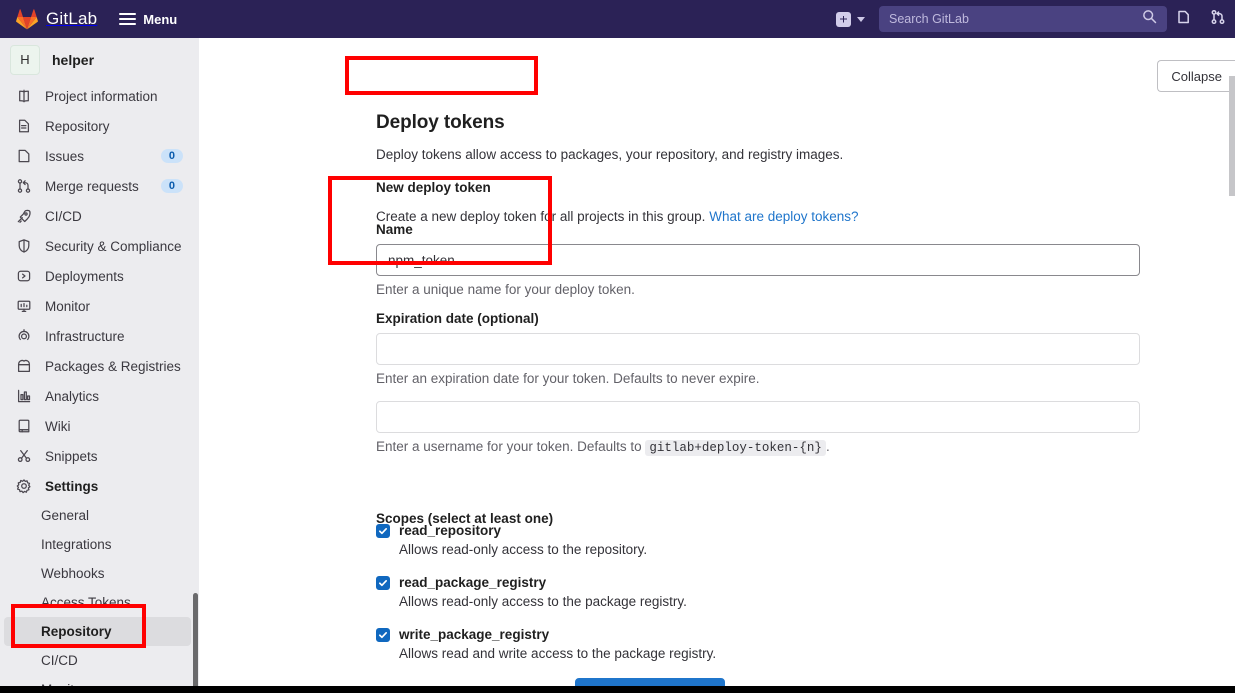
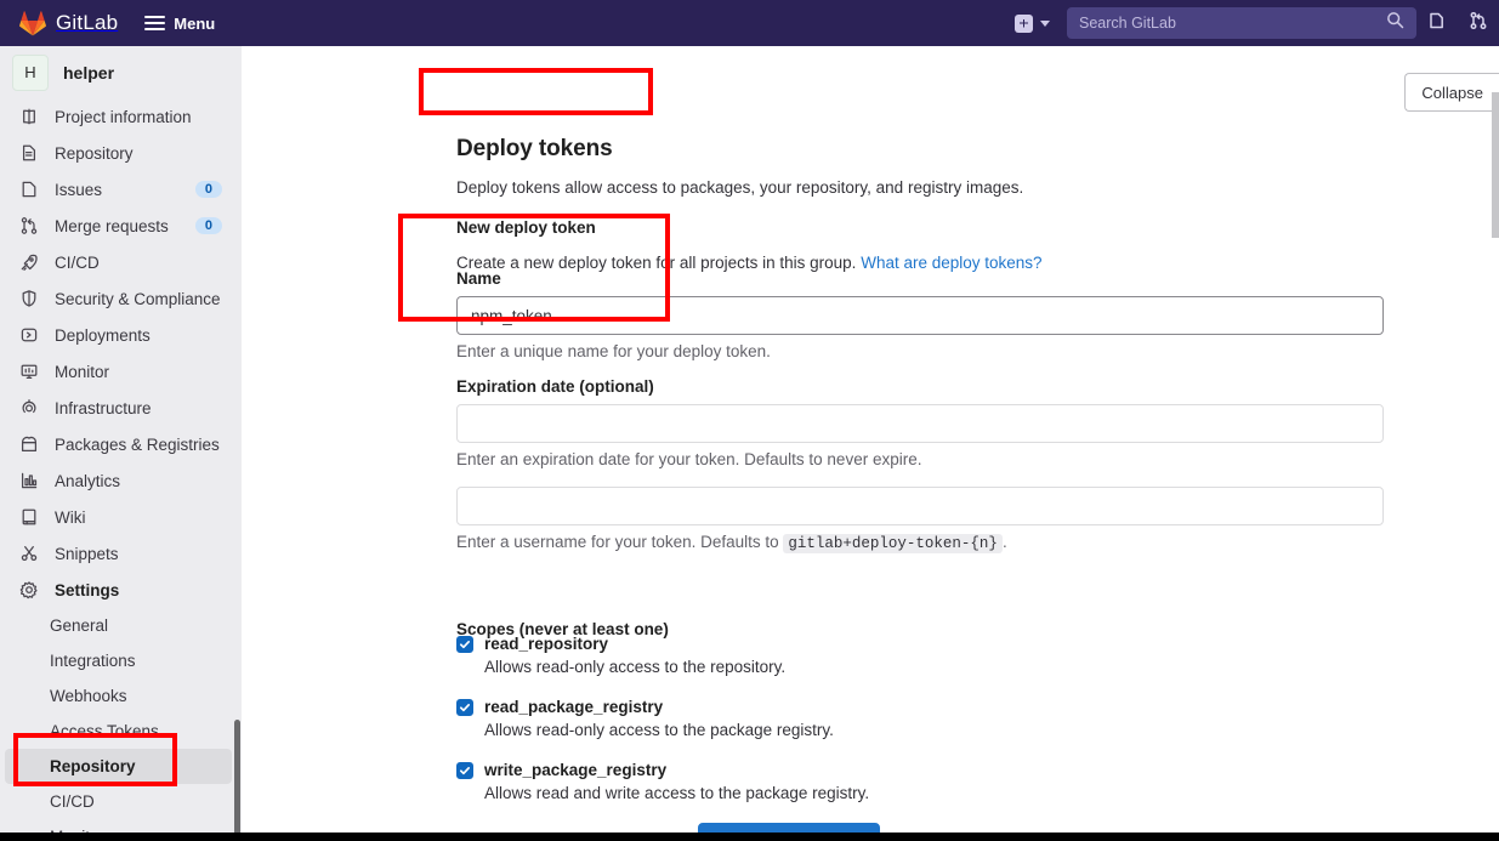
  GitLab
  Menu
  Search GitLab
  H
  helper
  Project information
  Repository
  Issues
  0
  Merge requests
  0
  CI/CD
  Security & Compliance
  Deployments
  Monitor
  Infrastructure
  Packages & Registries
  Analytics
  Wiki
  Snippets
  Settings
  General
  Integrations
  Webhooks
  Access Tokens
  Repository
  CI/CD
  Collapse
  Deploy tokens
  Deploy tokens allow access to packages, your repository, and registry images.
  New deploy token
  Create a new deploy token for all projects in this group. What are deploy tokens?
  Name
  npm_token
  Enter a unique name for your deploy token.
  Expiration date (optional)
  Enter an expiration date for your token. Defaults to never expire.
  Enter a username for your token. Defaults to gitlab+deploy-token-{n} .
- Scopes (select at least one)
+ Scopes (never at least one)
  read_repository
  Allows read-only access to the repository.
  read_package_registry
  Allows read-only access to the package registry.
  write_package_registry
  Allows read and write access to the package registry.
